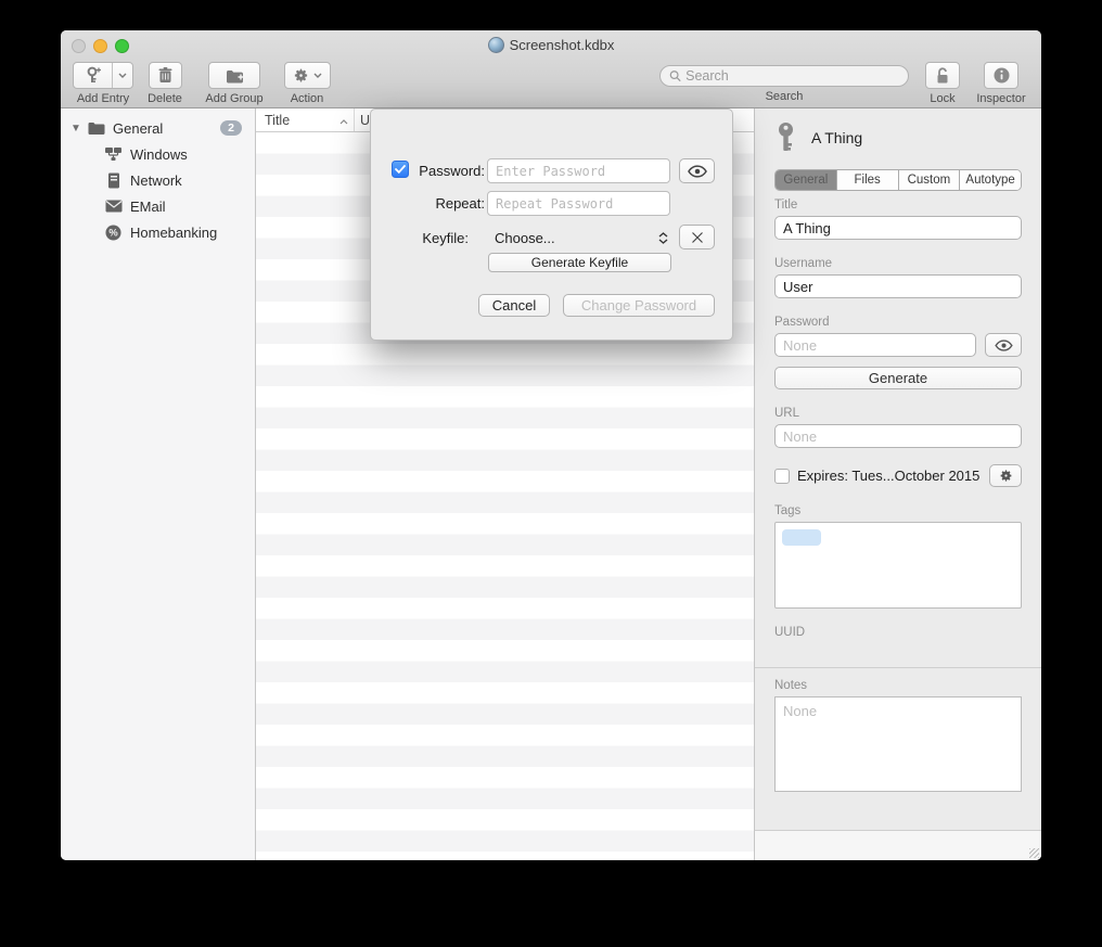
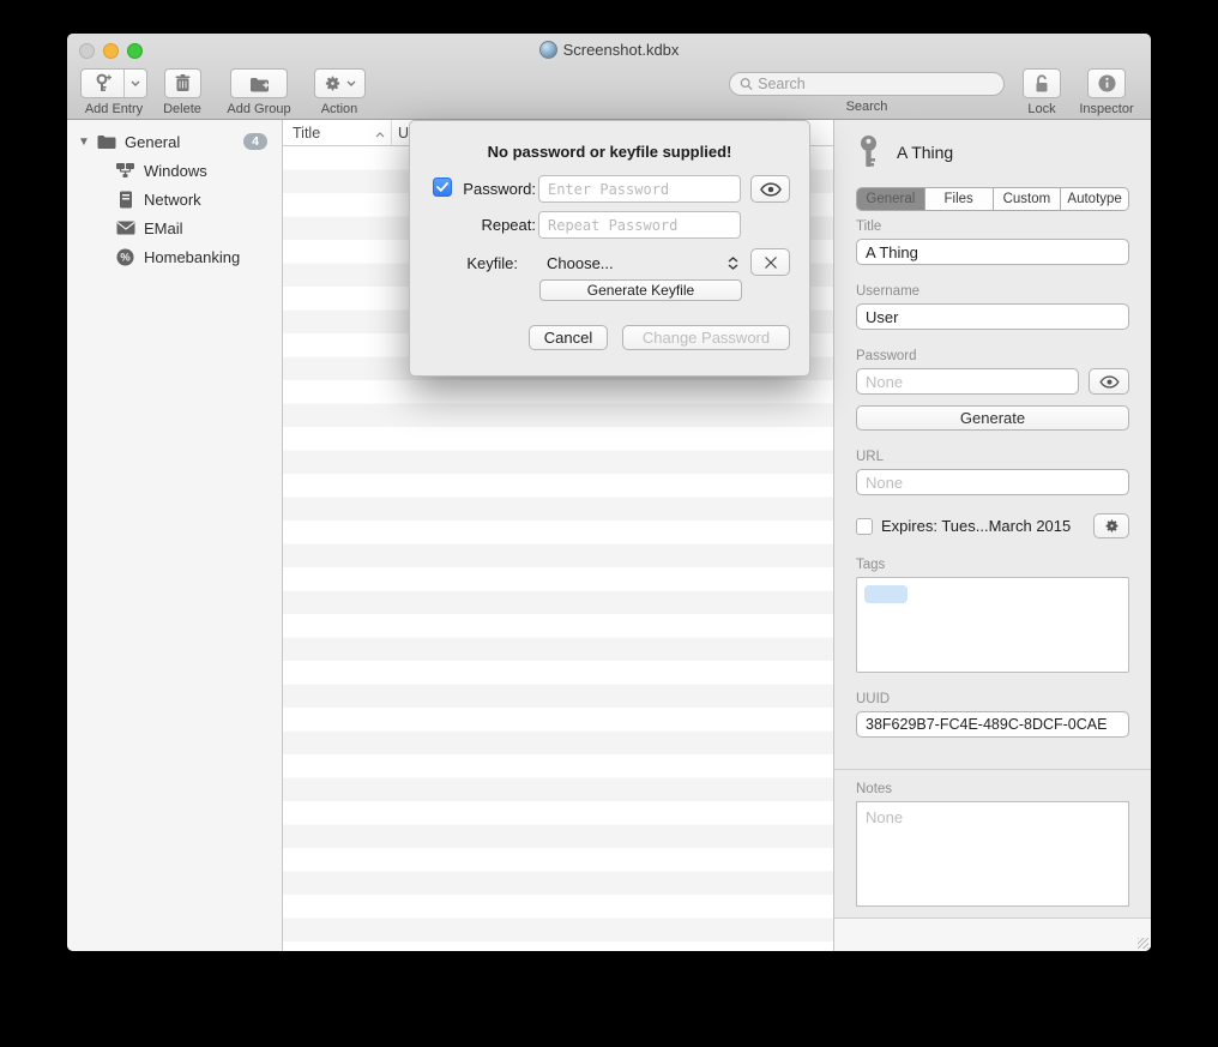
  Screenshot.kdbx
  Add Entry
  Delete
  Add Group
  Action
  Search
  Search
  Lock
  Inspector
  ▼
  General
- 2
+ 4
  Windows
  Network
  EMail
  %
  Homebanking
  Title
  U
  A Thing
  General
  Files
  Custom
  Autotype
  Title
  A Thing
  Username
  User
  Password
  None
  Generate
  URL
  None
- Expires: Tues...October 2015
+ Expires: Tues...March 2015
  Tags
  UUID
+ 38F629B7-FC4E-489C-8DCF-0CAE
  Notes
  None
+ No password or keyfile supplied!
  Password:
  Enter Password
  Repeat:
  Repeat Password
  Keyfile:
  Choose...
  Generate Keyfile
  Cancel
  Change Password
